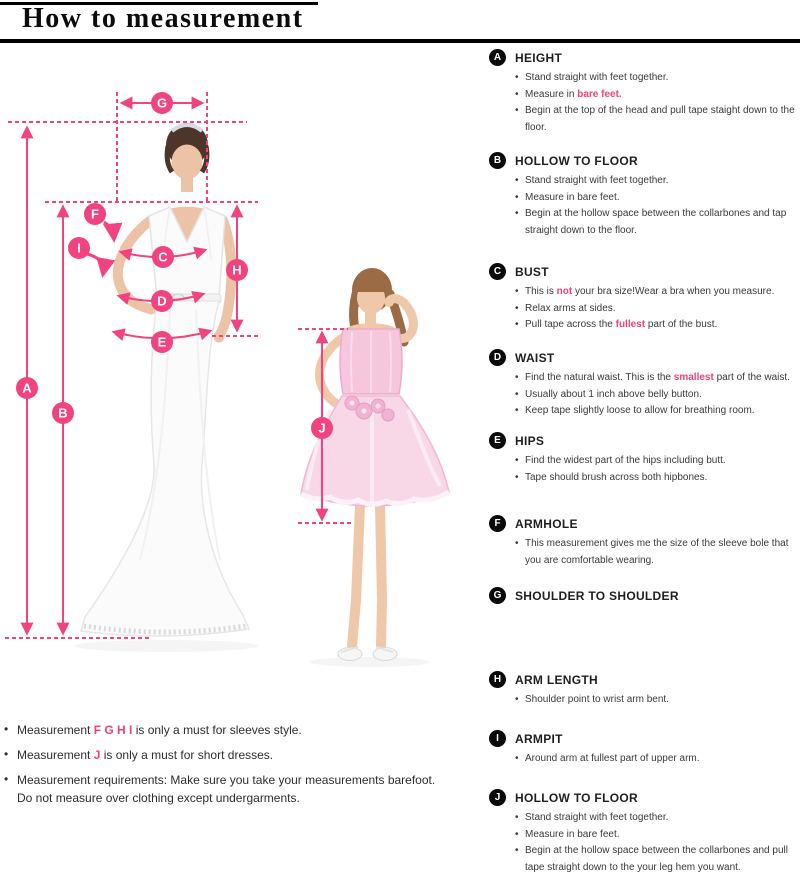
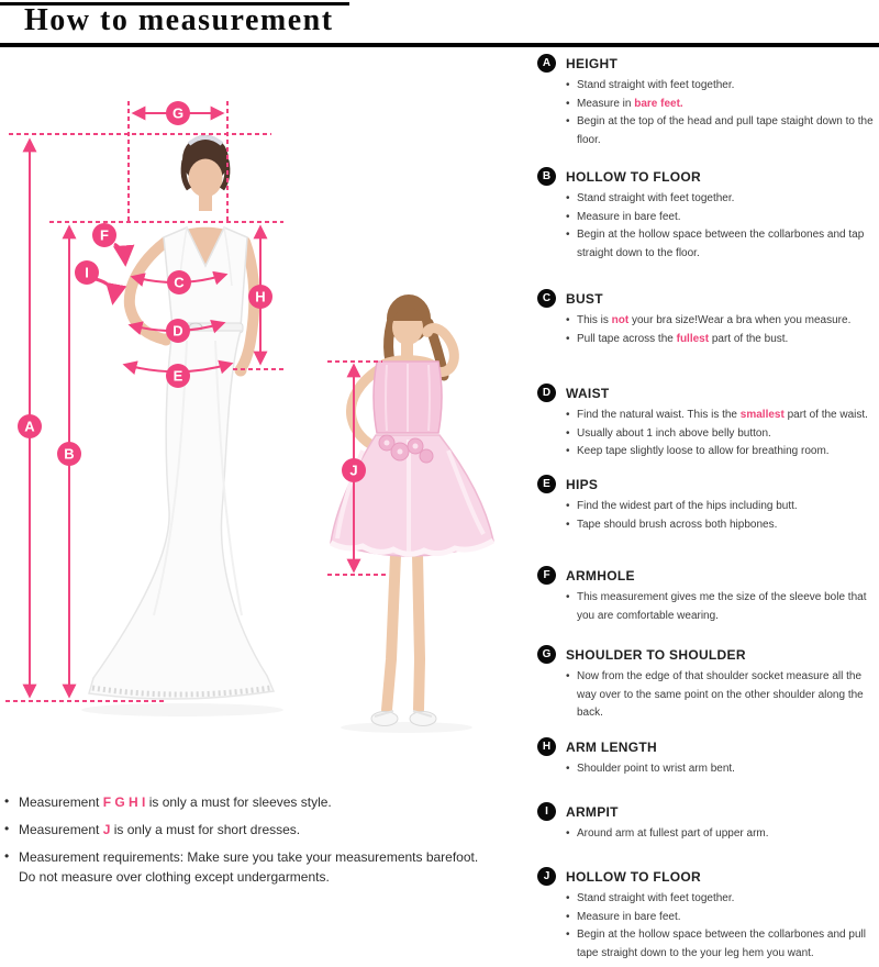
  How to measurement
  G
  A
  B
  F
  I
  C
  D
  E
  H
  J
  A
  HEIGHT
  Stand straight with feet together.
  Measure in bare feet.
  Begin at the top of the head and pull tape staight down to the floor.
  B
  HOLLOW TO FLOOR
  Stand straight with feet together.
  Measure in bare feet.
  Begin at the hollow space between the collarbones and tap straight down to the floor.
  C
  BUST
  This is not your bra size!Wear a bra when you measure.
- Relax arms at sides.
  Pull tape across the fullest part of the bust.
  D
  WAIST
  Find the natural waist. This is the smallest part of the waist.
  Usually about 1 inch above belly button.
  Keep tape slightly loose to allow for breathing room.
  E
  HIPS
  Find the widest part of the hips including butt.
  Tape should brush across both hipbones.
  F
  ARMHOLE
  This measurement gives me the size of the sleeve bole that you are comfortable wearing.
  G
  SHOULDER TO SHOULDER
+ Now from the edge of that shoulder socket measure all the way over to the same point on the other shoulder along the back.
  H
  ARM LENGTH
  Shoulder point to wrist arm bent.
  I
  ARMPIT
  Around arm at fullest part of upper arm.
  J
  HOLLOW TO FLOOR
  Stand straight with feet together.
  Measure in bare feet.
  Begin at the hollow space between the collarbones and pull tape straight down to the your leg hem you want.
  Measurement F G H I is only a must for sleeves style.
  Measurement J is only a must for short dresses.
  Measurement requirements: Make sure you take your measurements barefoot.
  Do not measure over clothing except undergarments.
